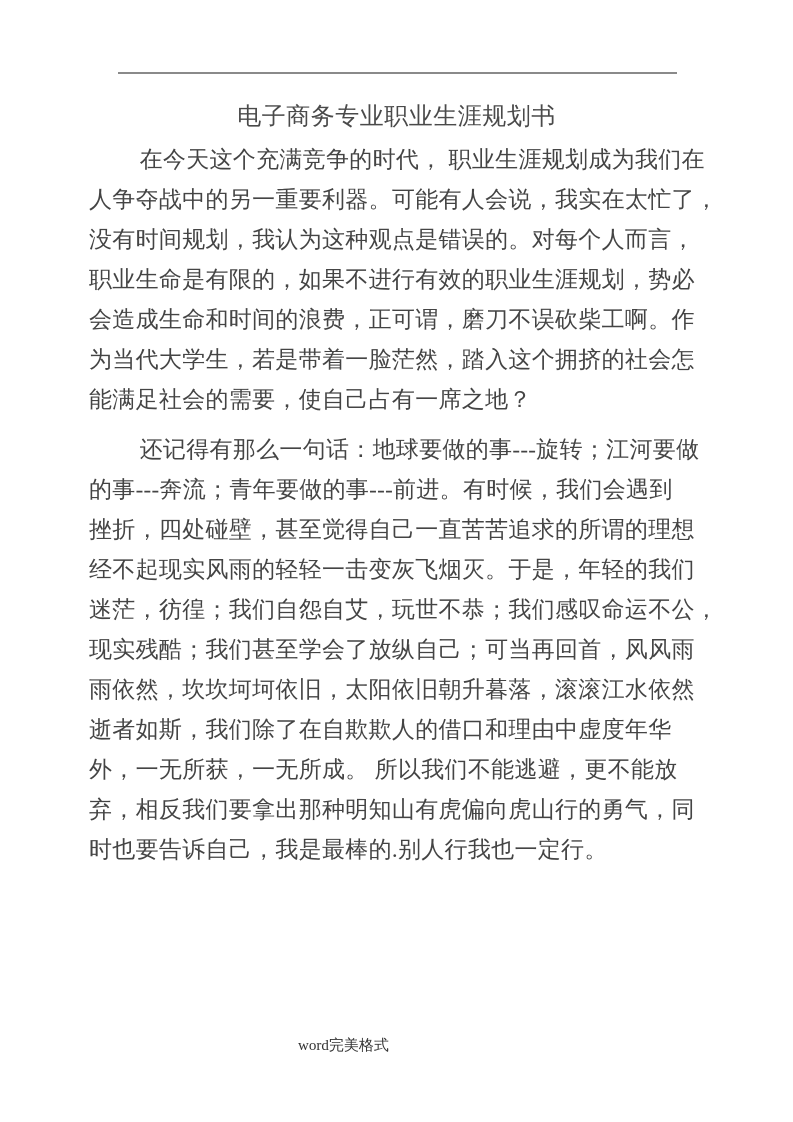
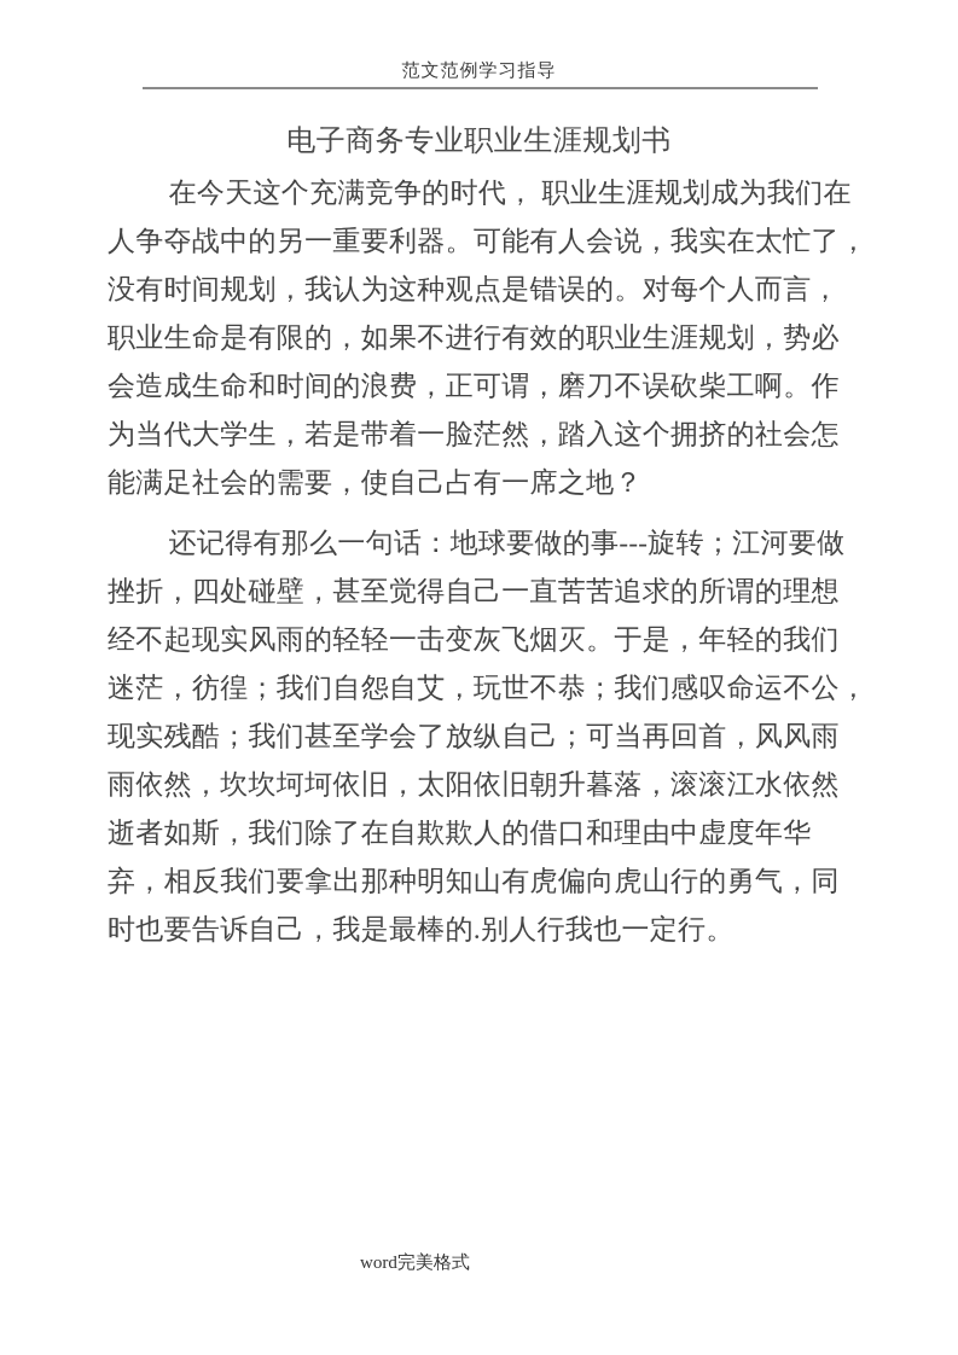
+ 范文范例学习指导
  电子商务专业职业生涯规划书
  在今天这个充满竞争的时代， 职业生涯规划成为我们在
  人争夺战中的另一重要利器。可能有人会说，我实在太忙了，
  没有时间规划，我认为这种观点是错误的。对每个人而言，
  职业生命是有限的，如果不进行有效的职业生涯规划，势必
  会造成生命和时间的浪费，正可谓，磨刀不误砍柴工啊。作
  为当代大学生，若是带着一脸茫然，踏入这个拥挤的社会怎
  能满足社会的需要，使自己占有一席之地？
  还记得有那么一句话：地球要做的事---旋转；江河要做
- 的事---奔流；青年要做的事---前进。有时候，我们会遇到
  挫折，四处碰壁，甚至觉得自己一直苦苦追求的所谓的理想
  经不起现实风雨的轻轻一击变灰飞烟灭。于是，年轻的我们
  迷茫，彷徨；我们自怨自艾，玩世不恭；我们感叹命运不公，
  现实残酷；我们甚至学会了放纵自己；可当再回首，风风雨
  雨依然，坎坎坷坷依旧，太阳依旧朝升暮落，滚滚江水依然
  逝者如斯，我们除了在自欺欺人的借口和理由中虚度年华
- 外，一无所获，一无所成。 所以我们不能逃避，更不能放
  弃，相反我们要拿出那种明知山有虎偏向虎山行的勇气，同
  时也要告诉自己，我是最棒的.别人行我也一定行。
  word完美格式
